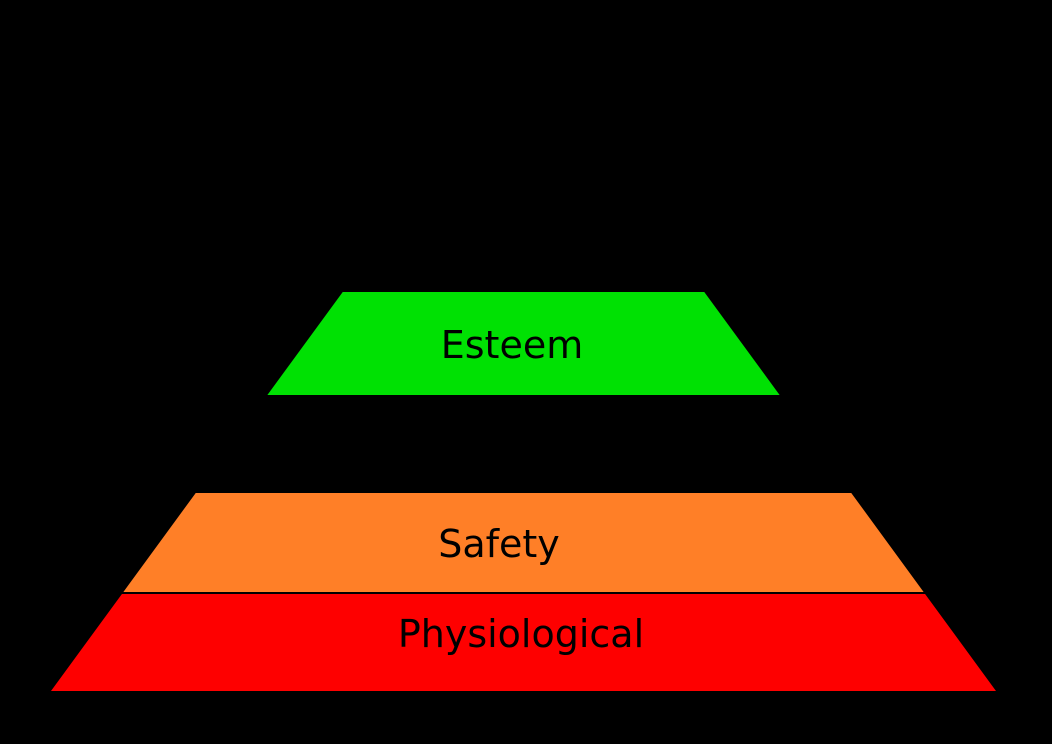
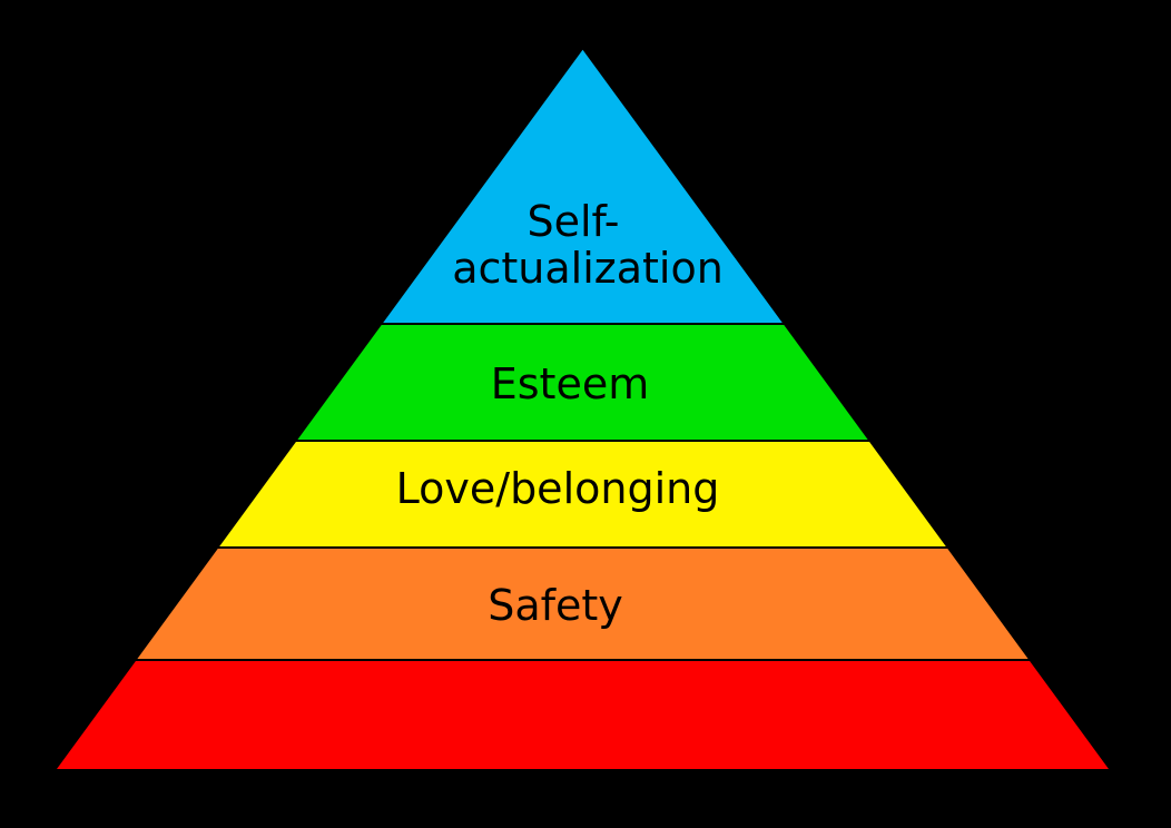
+ Self-
+ actualization
  Esteem
+ Love/belonging
  Safety
- Physiological
